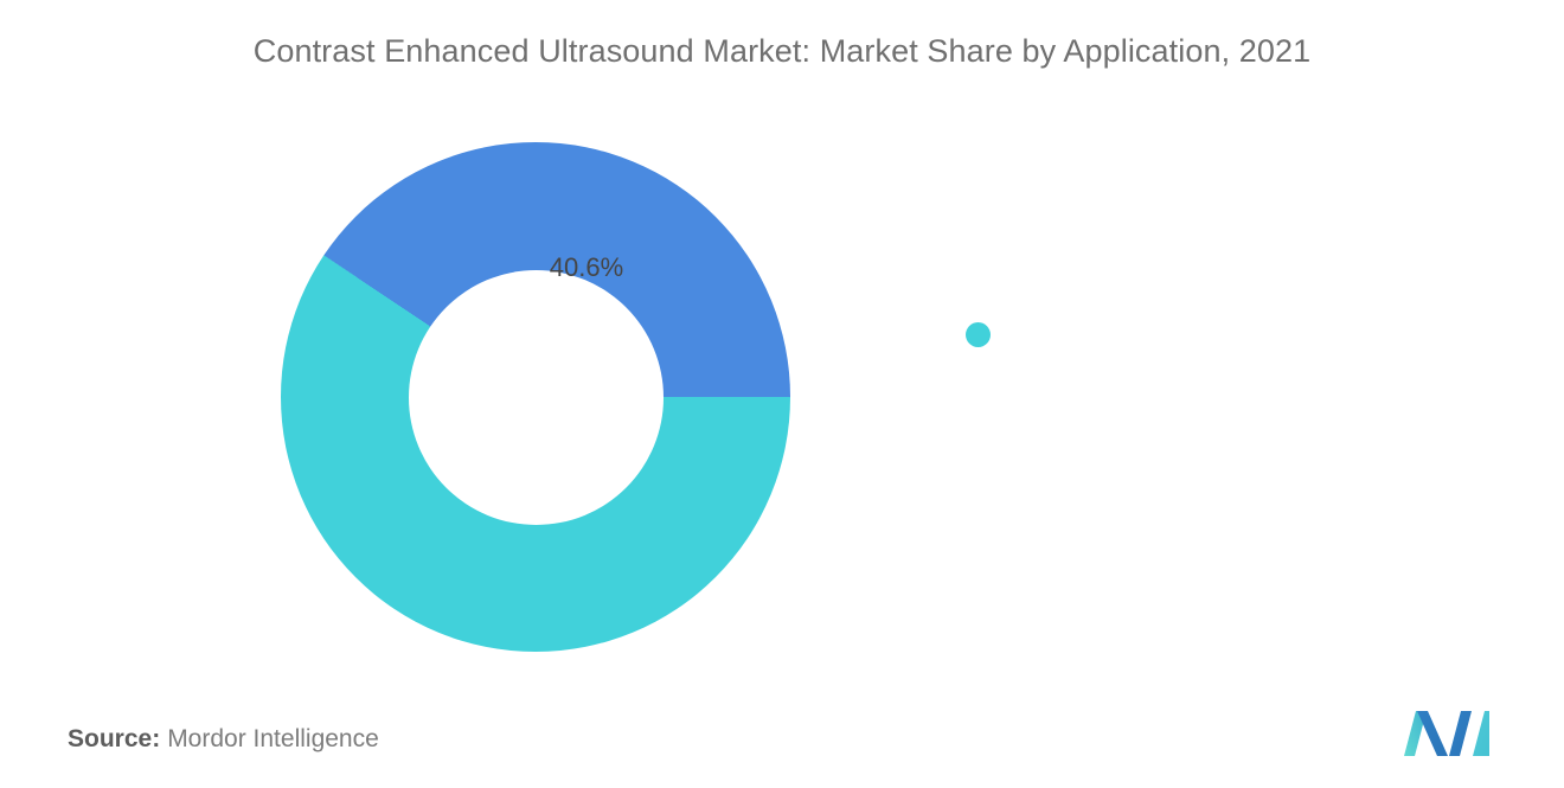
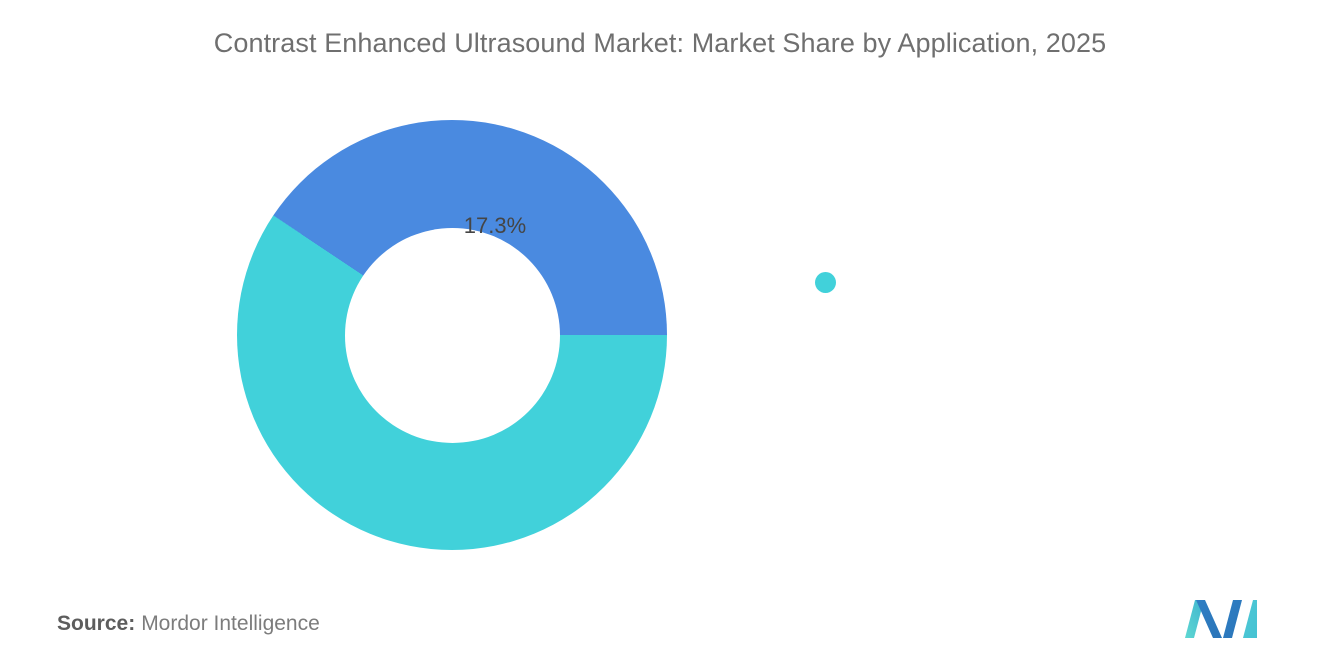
- Contrast Enhanced Ultrasound Market: Market Share by Application, 2021
+ Contrast Enhanced Ultrasound Market: Market Share by Application, 2025
- 40.6%
+ 17.3%
  Source: Mordor Intelligence
